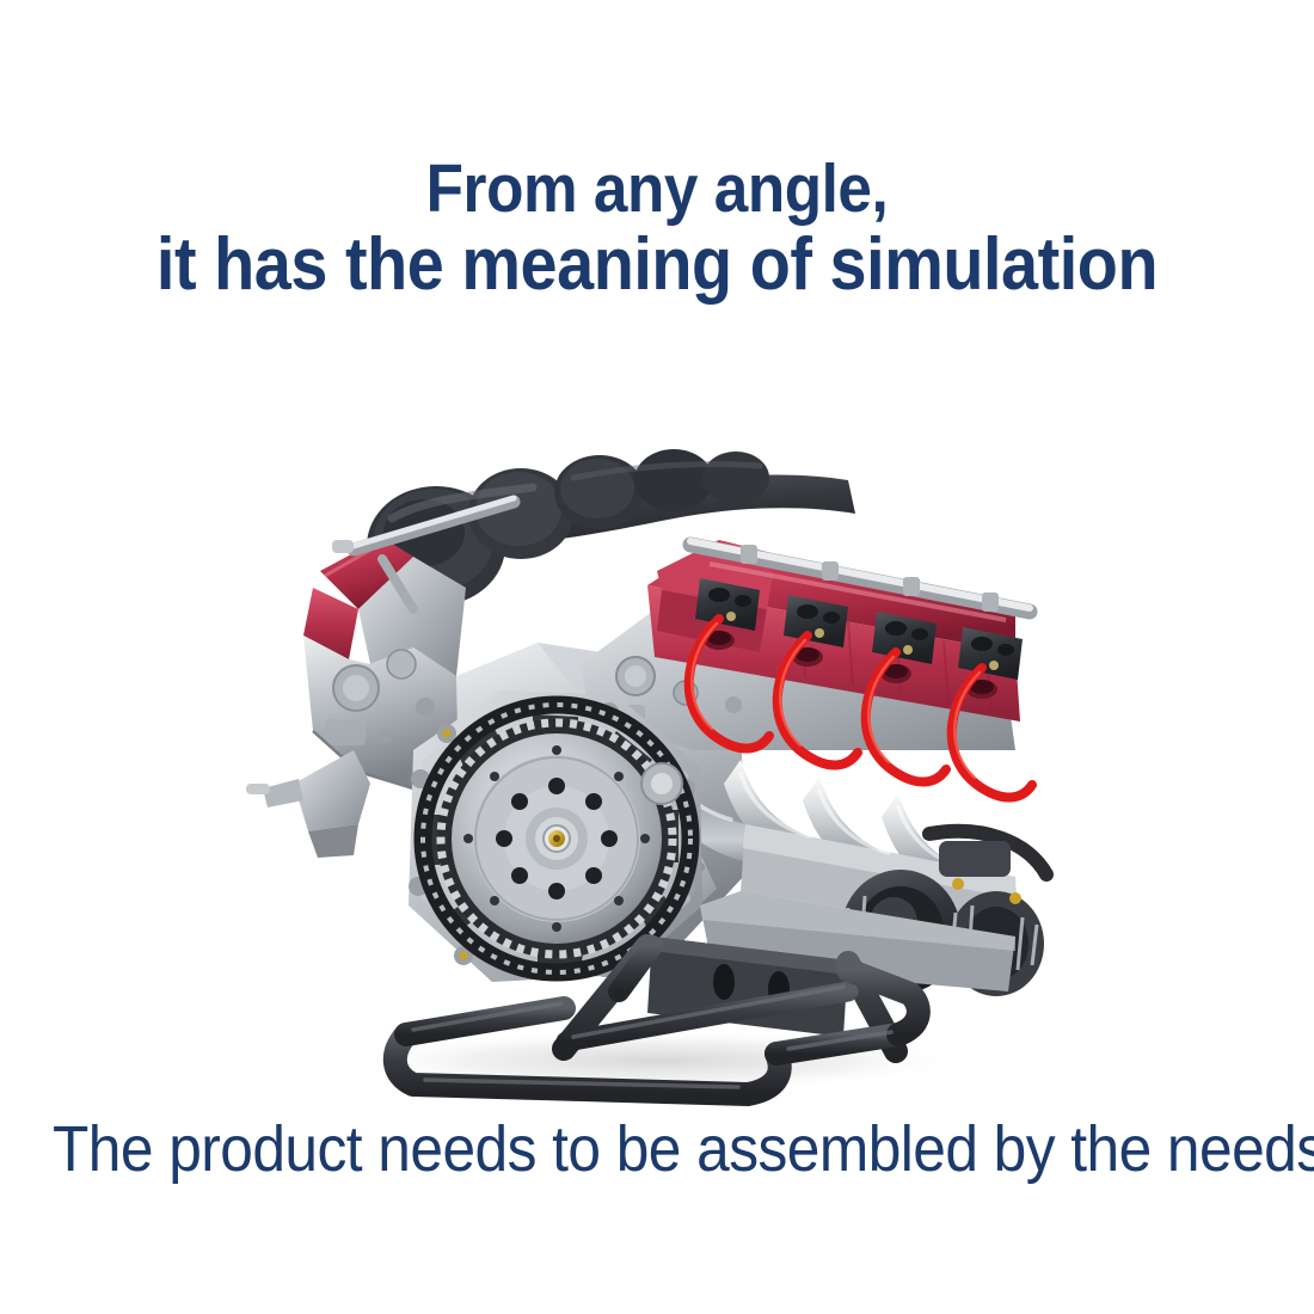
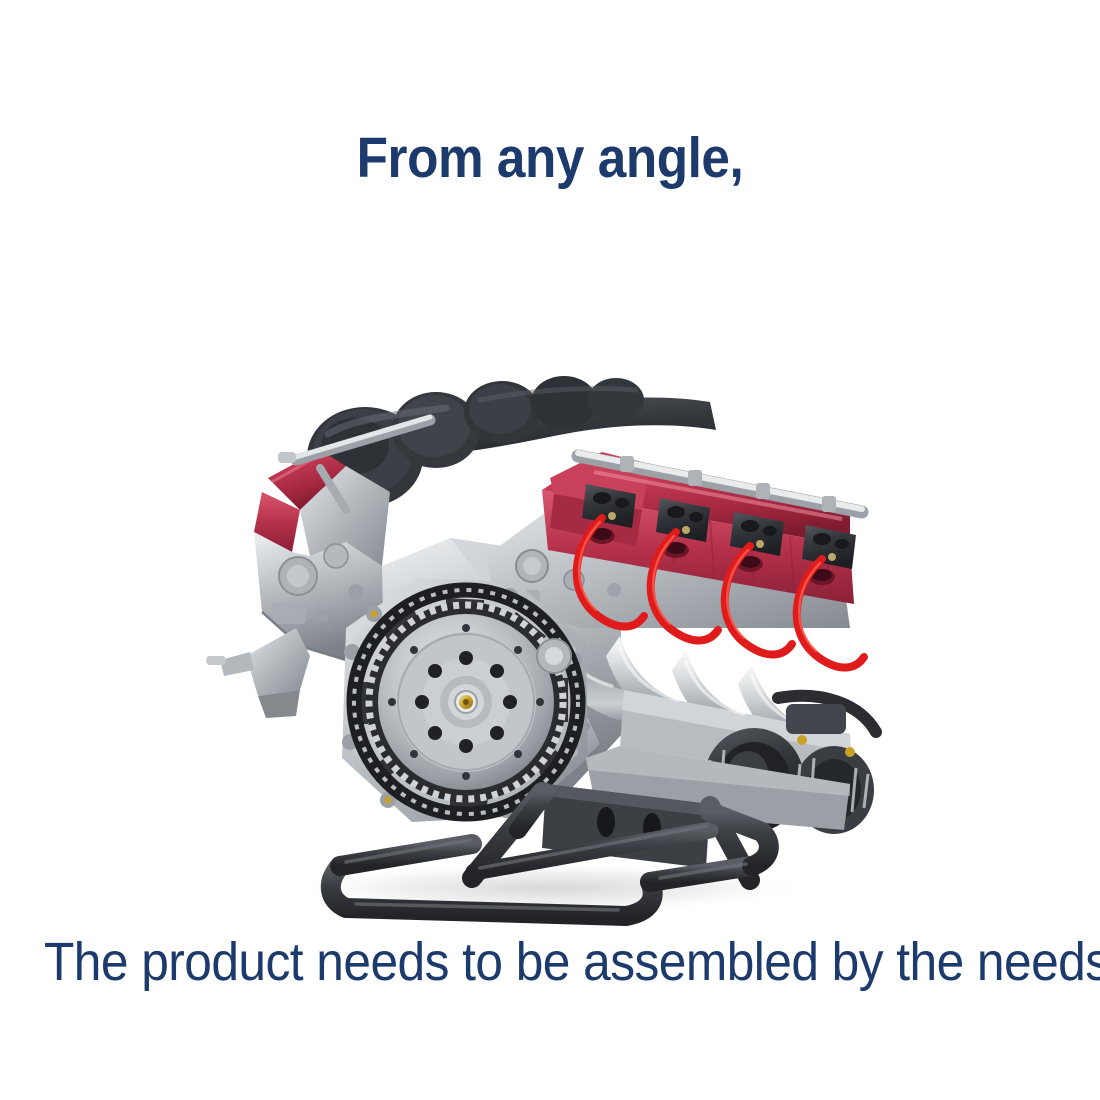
  From any angle,
- it has the meaning of simulation
  The product needs to be assembled by the needs
